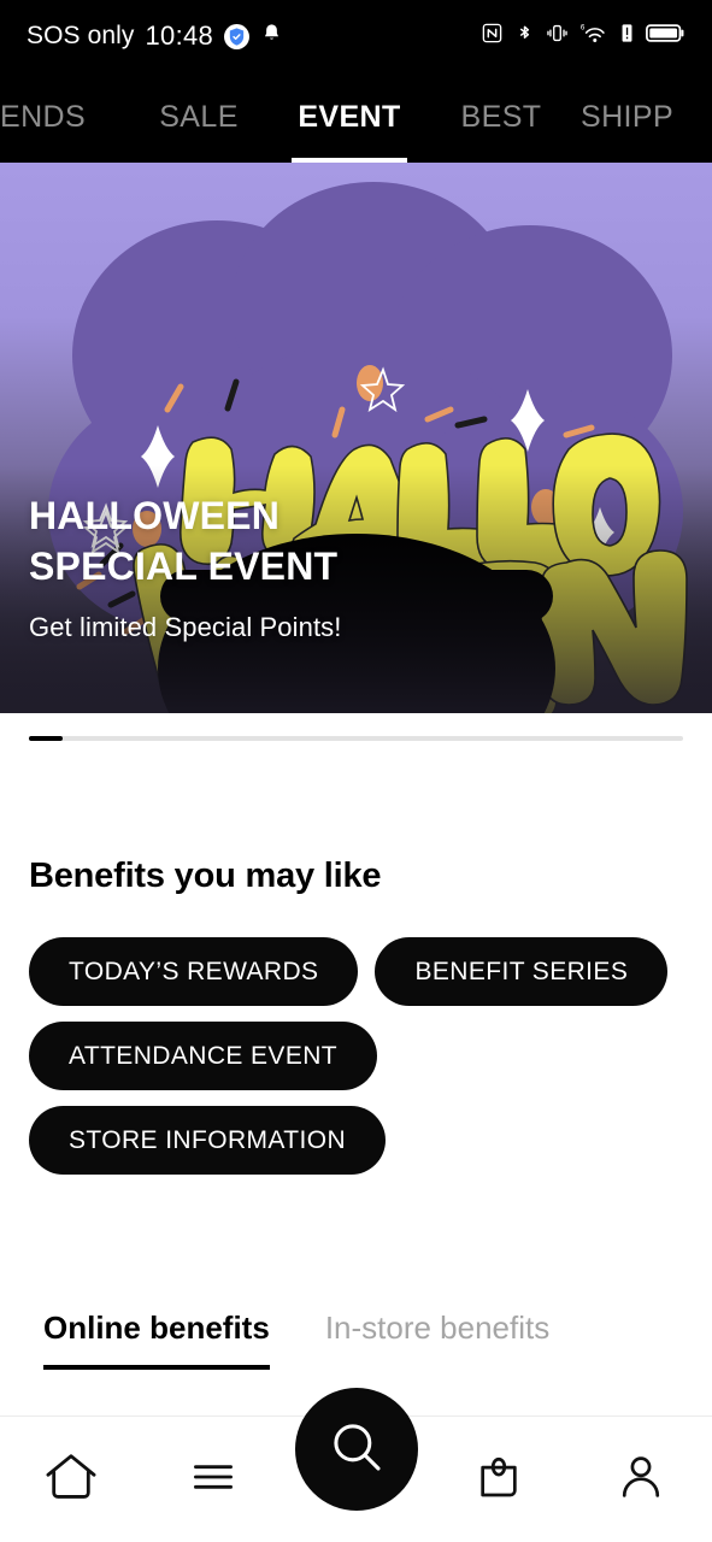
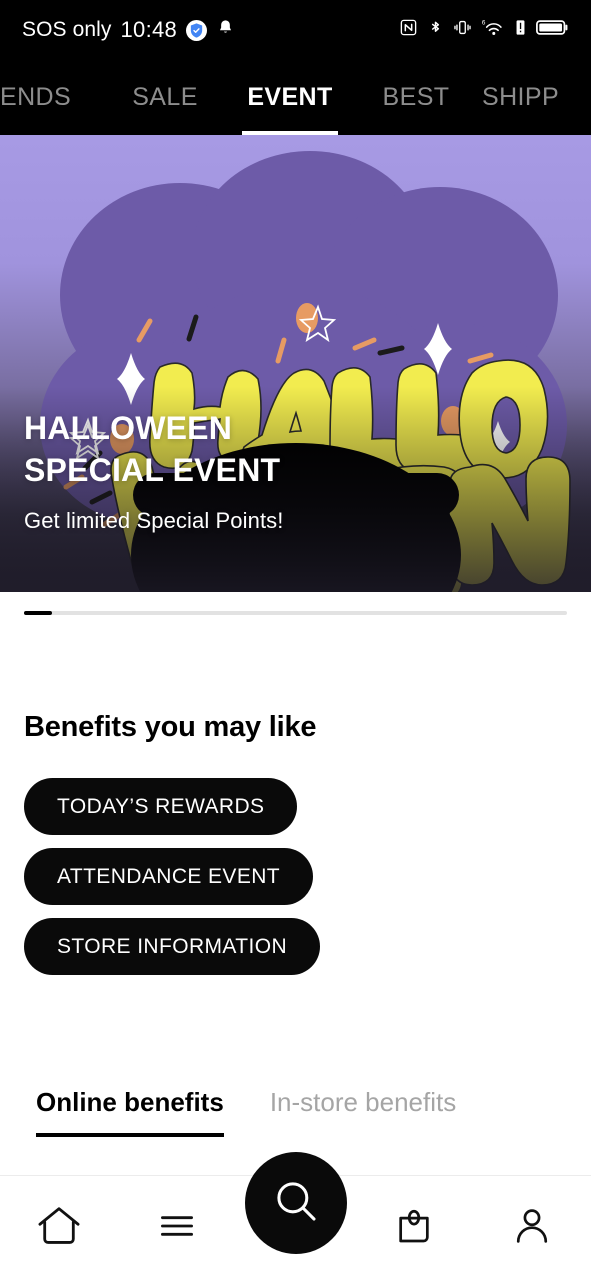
  SOS only
  10:48
  ENDS
  SALE
  EVENT
  BEST
  SHIPP
  HALLOWEEN
  SPECIAL EVENT
  Get limited Special Points!
  Benefits you may like
  TODAY’S REWARDS
- BENEFIT SERIES
  ATTENDANCE EVENT
  STORE INFORMATION
  Online benefits
  In-store benefits
